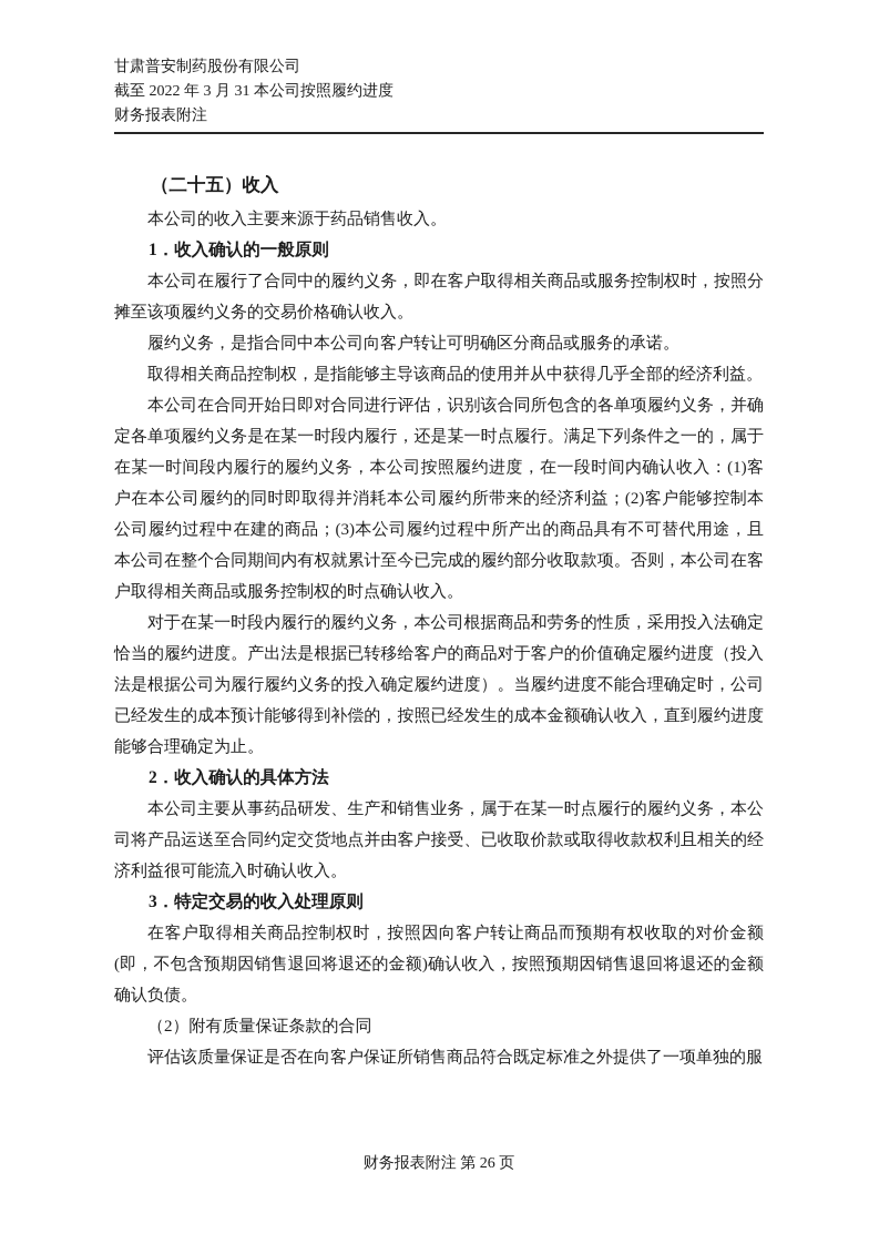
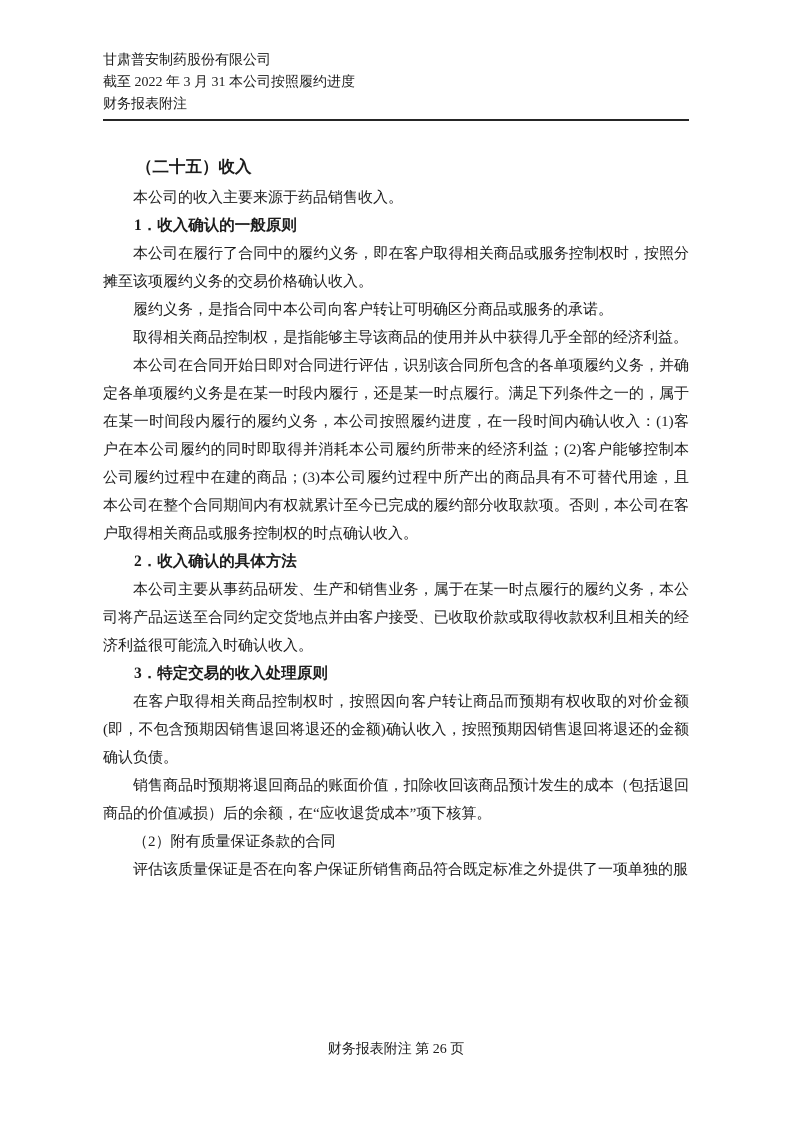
  甘肃普安制药股份有限公司
  截至 2022 年 3 月 31 本公司按照履约进度
  财务报表附注
  （二十五）收入
  本公司的收入主要来源于药品销售收入。
  1．收入确认的一般原则
  本公司在履行了合同中的履约义务，即在客户取得相关商品或服务控制权时，按照分摊至该项履约义务的交易价格确认收入。
  履约义务，是指合同中本公司向客户转让可明确区分商品或服务的承诺。
  取得相关商品控制权，是指能够主导该商品的使用并从中获得几乎全部的经济利益。
  本公司在合同开始日即对合同进行评估，识别该合同所包含的各单项履约义务，并确定各单项履约义务是在某一时段内履行，还是某一时点履行。满足下列条件之一的，属于在某一时间段内履行的履约义务，本公司按照履约进度，在一段时间内确认收入：(1)客户在本公司履约的同时即取得并消耗本公司履约所带来的经济利益；(2)客户能够控制本公司履约过程中在建的商品；(3)本公司履约过程中所产出的商品具有不可替代用途，且本公司在整个合同期间内有权就累计至今已完成的履约部分收取款项。否则，本公司在客户取得相关商品或服务控制权的时点确认收入。
- 对于在某一时段内履行的履约义务，本公司根据商品和劳务的性质，采用投入法确定恰当的履约进度。产出法是根据已转移给客户的商品对于客户的价值确定履约进度（投入法是根据公司为履行履约义务的投入确定履约进度）。当履约进度不能合理确定时，公司已经发生的成本预计能够得到补偿的，按照已经发生的成本金额确认收入，直到履约进度能够合理确定为止。
  2．收入确认的具体方法
  本公司主要从事药品研发、生产和销售业务，属于在某一时点履行的履约义务，本公司将产品运送至合同约定交货地点并由客户接受、已收取价款或取得收款权利且相关的经济利益很可能流入时确认收入。
  3．特定交易的收入处理原则
  在客户取得相关商品控制权时，按照因向客户转让商品而预期有权收取的对价金额(即，不包含预期因销售退回将退还的金额)确认收入，按照预期因销售退回将退还的金额确认负债。
+ 销售商品时预期将退回商品的账面价值，扣除收回该商品预计发生的成本（包括退回商品的价值减损）后的余额，在“应收退货成本”项下核算。
  （2）附有质量保证条款的合同
  评估该质量保证是否在向客户保证所销售商品符合既定标准之外提供了一项单独的服
  财务报表附注 第 26 页
